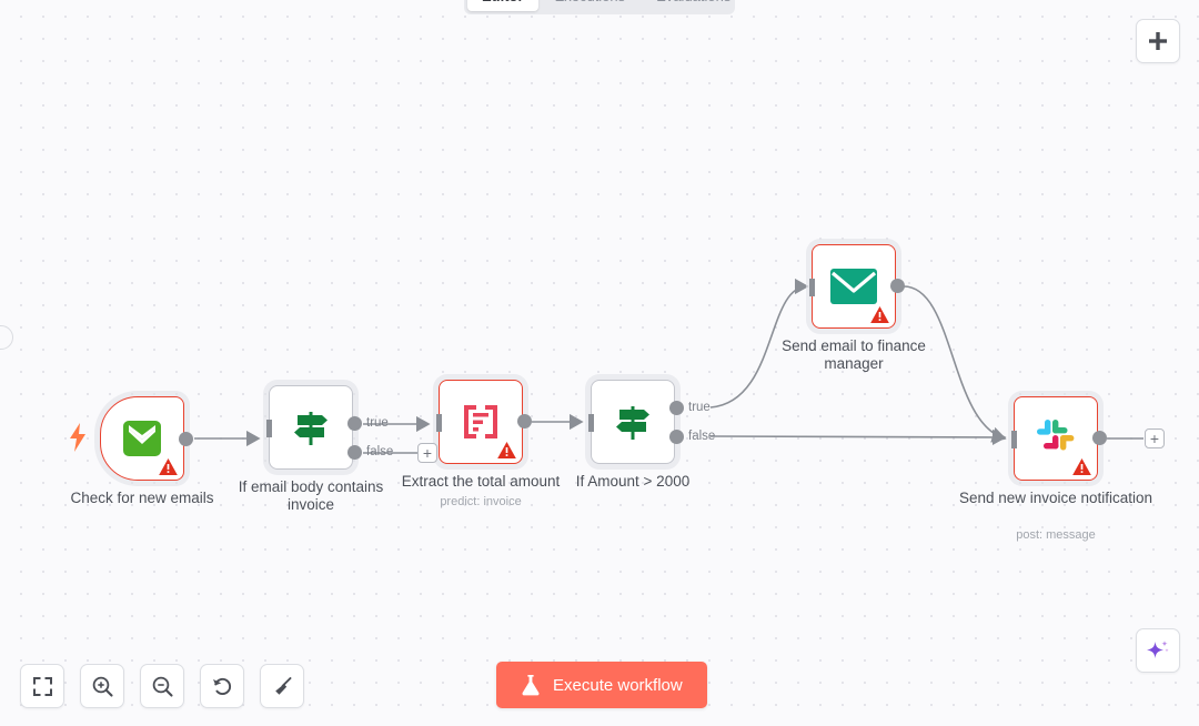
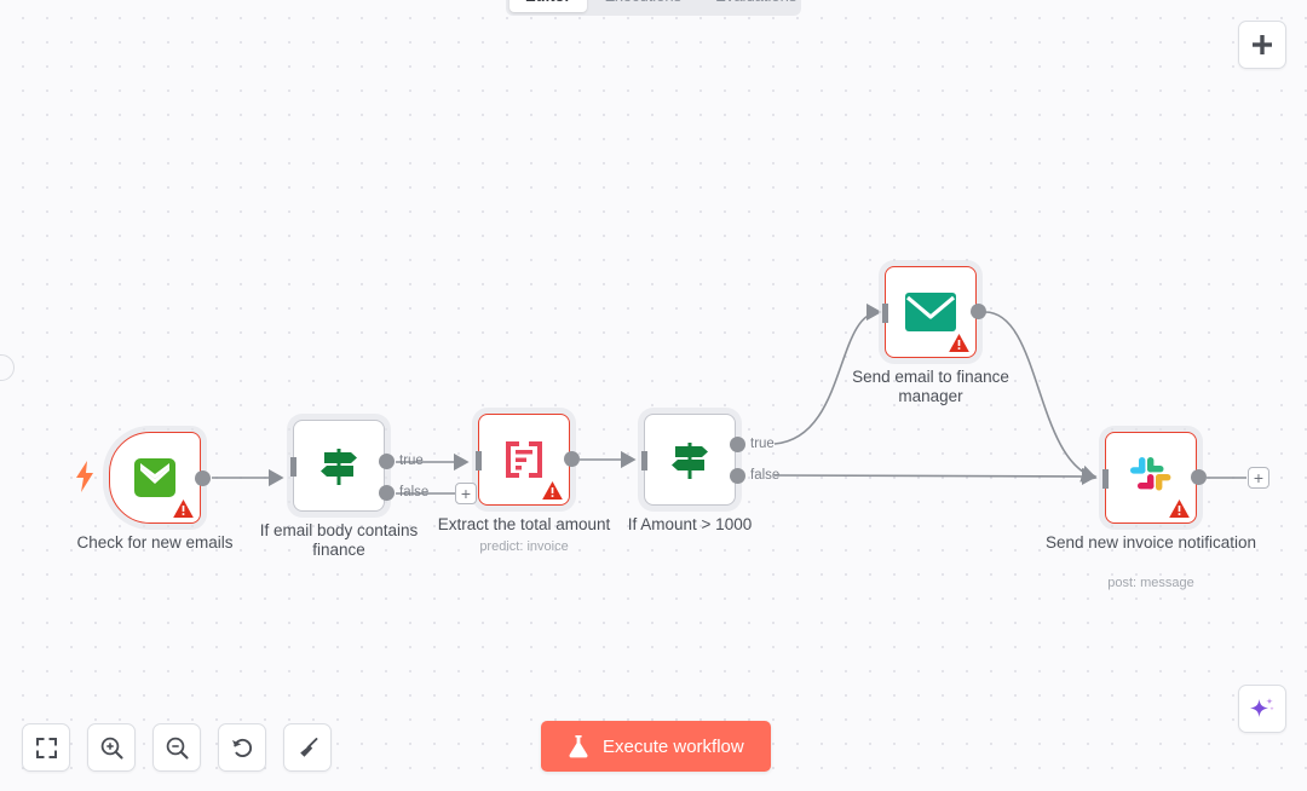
  Check for new emails
  true
  false
- If email body contains invoice
+ If email body contains finance
  +
  Extract the total amount
  predict: invoice
  true
  false
- If Amount > 2000
+ If Amount > 1000
  Send email to finance manager
  Send new invoice notification
  post: message
  +
  Execute workflow
